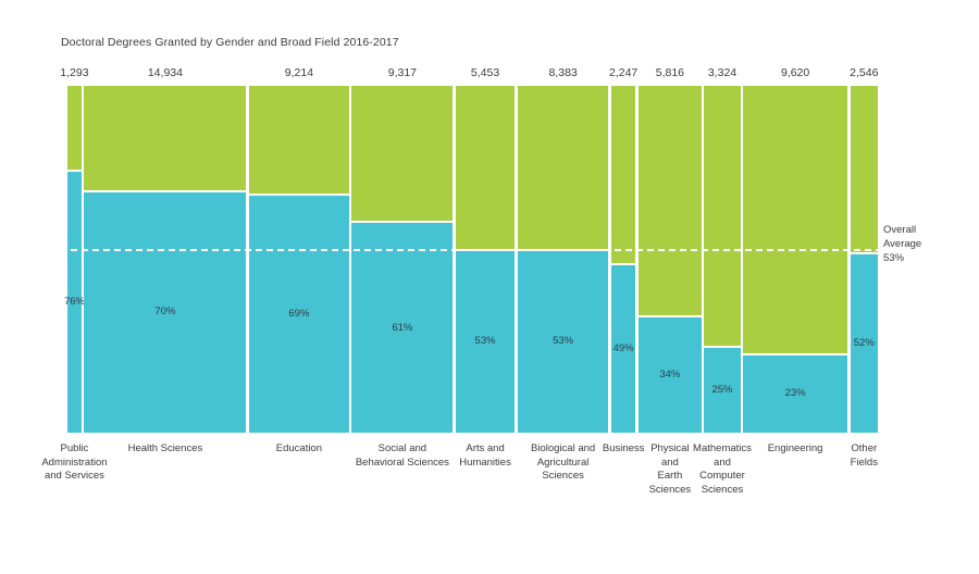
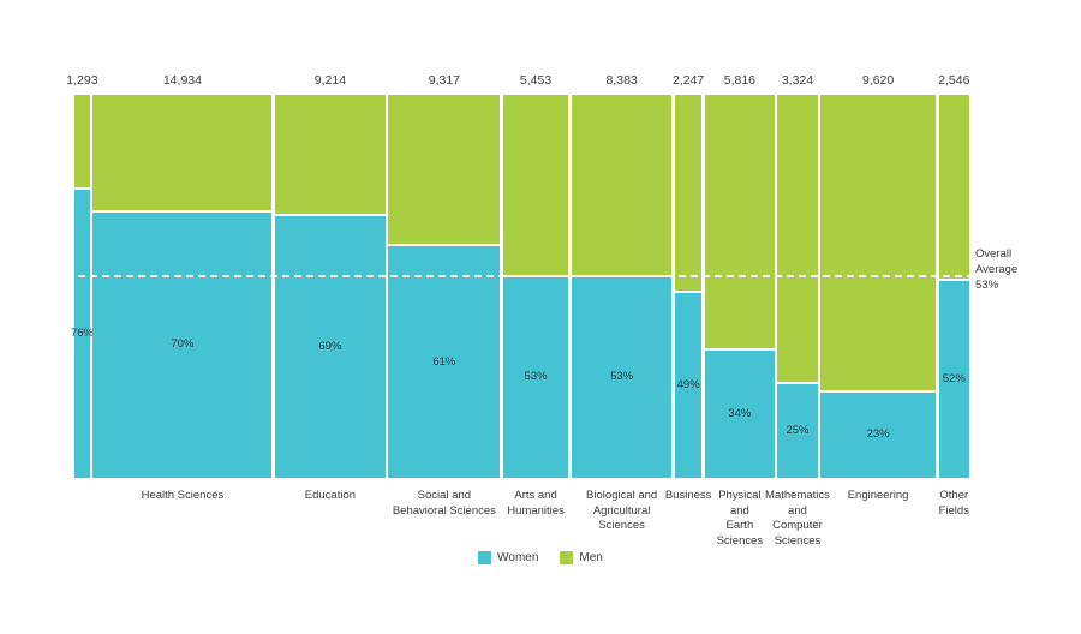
- Doctoral Degrees Granted by Gender and Broad Field 2016-2017
  76%
  1,293
- Public
- Administration
- and Services
  70%
  14,934
  Health Sciences
  69%
  9,214
  Education
  61%
  9,317
  Social and
  Behavioral Sciences
  53%
  5,453
  Arts and
  Humanities
  53%
  8,383
  Biological and
  Agricultural
  Sciences
  49%
  2,247
  Business
  34%
  5,816
  Physical
  and
  Earth
  Sciences
  25%
  3,324
  Mathematics
  and
  Computer
  Sciences
  23%
  9,620
  Engineering
  52%
  2,546
  Other
  Fields
  Overall
  Average
  53%
+ Women
+ Men
